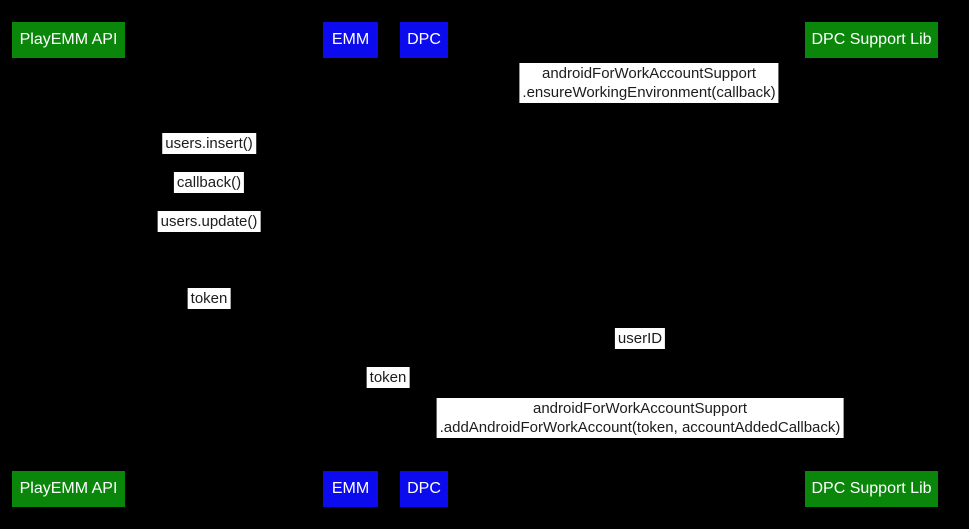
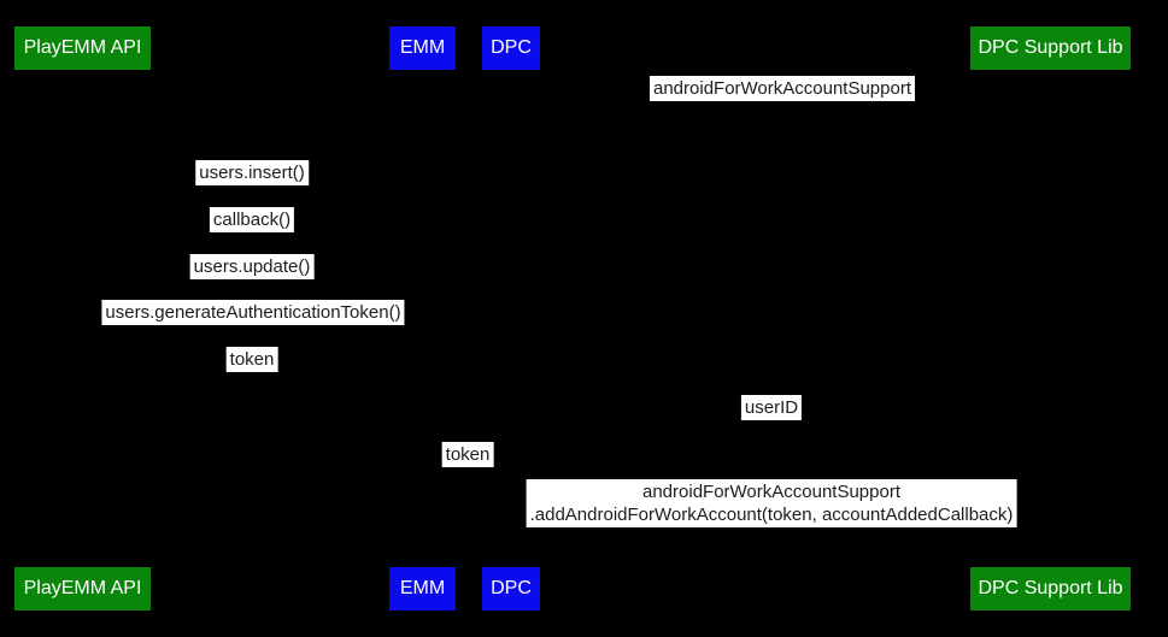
  PlayEMM API
  EMM
  DPC
  DPC Support Lib
  androidForWorkAccountSupport
- .ensureWorkingEnvironment(callback)
  users.insert()
  callback()
  users.update()
+ users.generateAuthenticationToken()
  token
  userID
  token
  androidForWorkAccountSupport
  .addAndroidForWorkAccount(token, accountAddedCallback)
  PlayEMM API
  EMM
  DPC
  DPC Support Lib
